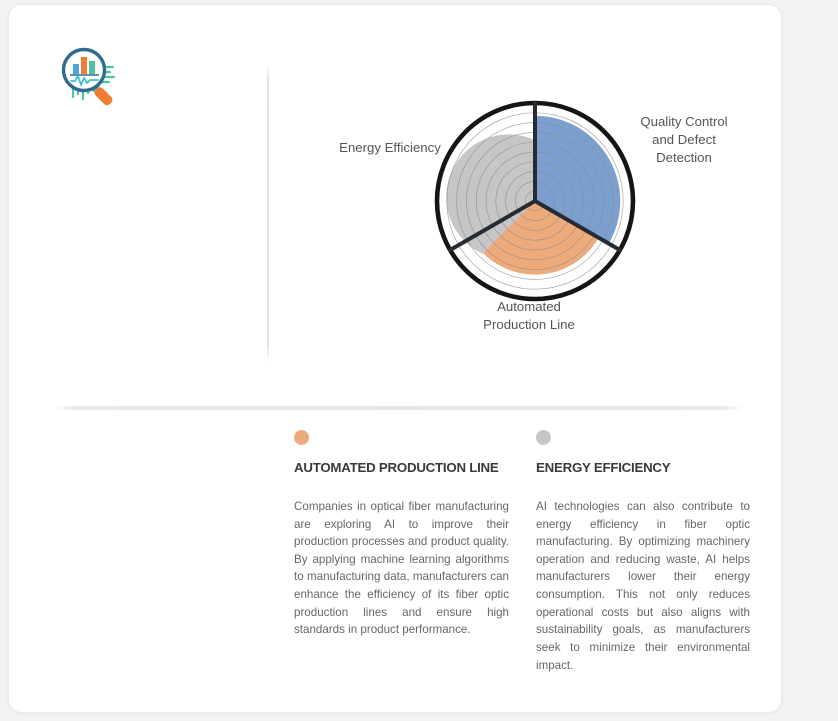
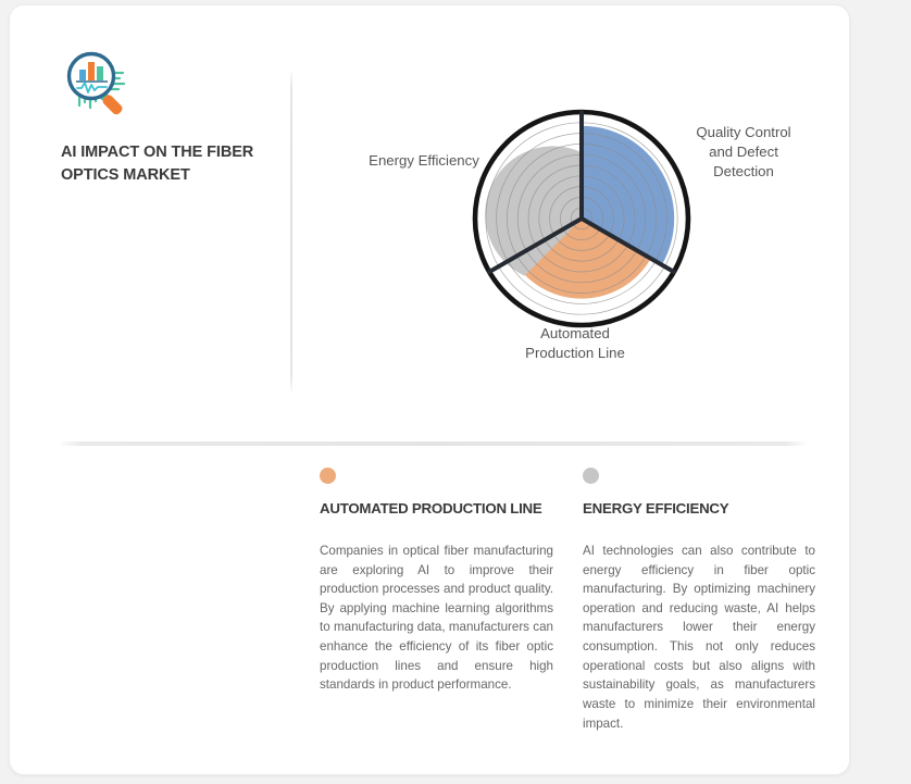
+ AI IMPACT ON THE FIBER OPTICS MARKET
  Quality Control
  and Defect
  Detection
  Energy Efficiency
  Automated
  Production Line
  AUTOMATED PRODUCTION LINE
  Companies in optical fiber manufacturing are exploring AI to improve their production processes and product quality. By applying machine learning algorithms to manufacturing data, manufacturers can enhance the efficiency of its fiber optic production lines and ensure high standards in product performance.
  ENERGY EFFICIENCY
- AI technologies can also contribute to energy efficiency in fiber optic manufacturing. By optimizing machinery operation and reducing waste, AI helps manufacturers lower their energy consumption. This not only reduces operational costs but also aligns with sustainability goals, as manufacturers seek to minimize their environmental impact.
+ AI technologies can also contribute to energy efficiency in fiber optic manufacturing. By optimizing machinery operation and reducing waste, AI helps manufacturers lower their energy consumption. This not only reduces operational costs but also aligns with sustainability goals, as manufacturers waste to minimize their environmental impact.
